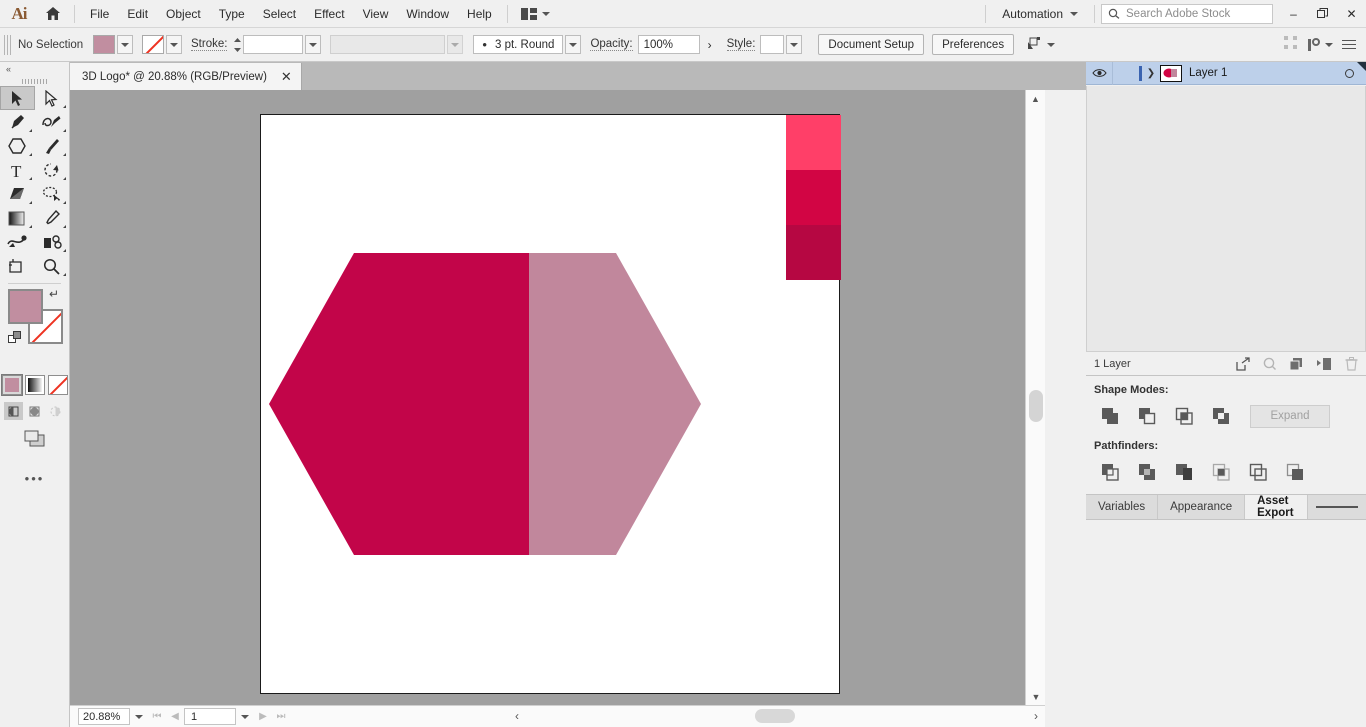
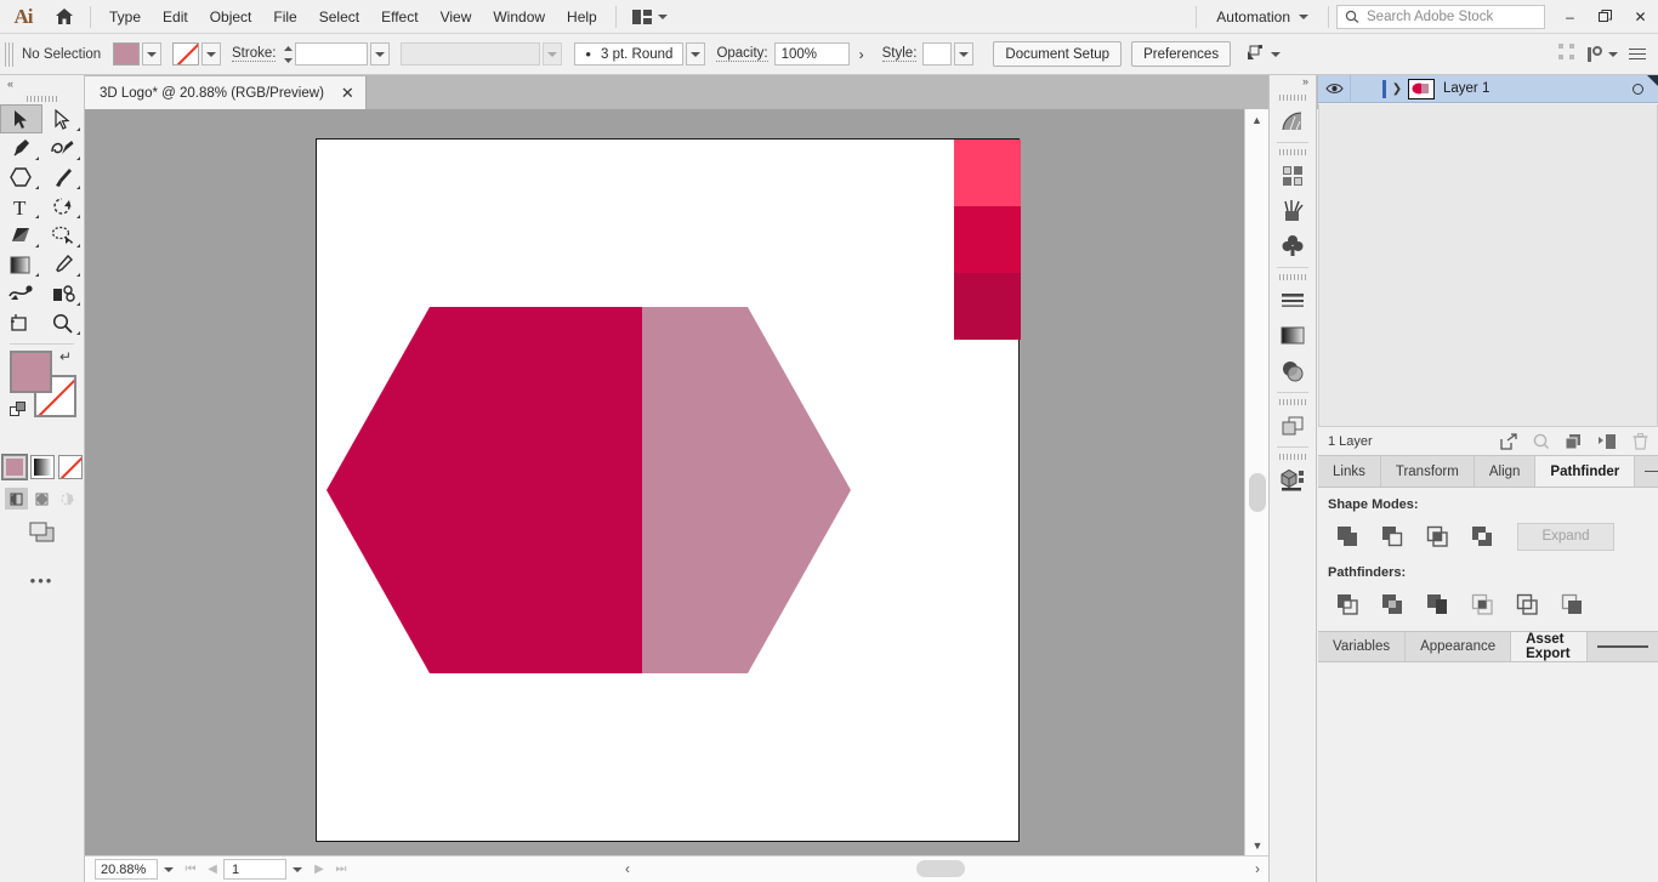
  Ai
- File
+ Type
  Edit
  Object
- Type
+ File
  Select
  Effect
  View
  Window
  Help
  Automation
  Search Adobe Stock
  –
  ✕
  No Selection
  Stroke:
  •
  3 pt. Round
  Opacity:
  100%
  ›
  Style:
  Document Setup
  Preferences
  3D Logo* @ 20.88% (RGB/Preview)
  ✕
  «
  T
  ↵
  •••
  ▲
  ▼
+ »
  ❯
  Layer 1
  1 Layer
+ Links
+ Transform
+ Align
+ Pathfinder
  Shape Modes:
  Expand
  Pathfinders:
  Variables
  Appearance
  Asset Export
  20.88%
  ⏮
  ◀
  1
  ▶
  ⏭
  ‹
  ›
